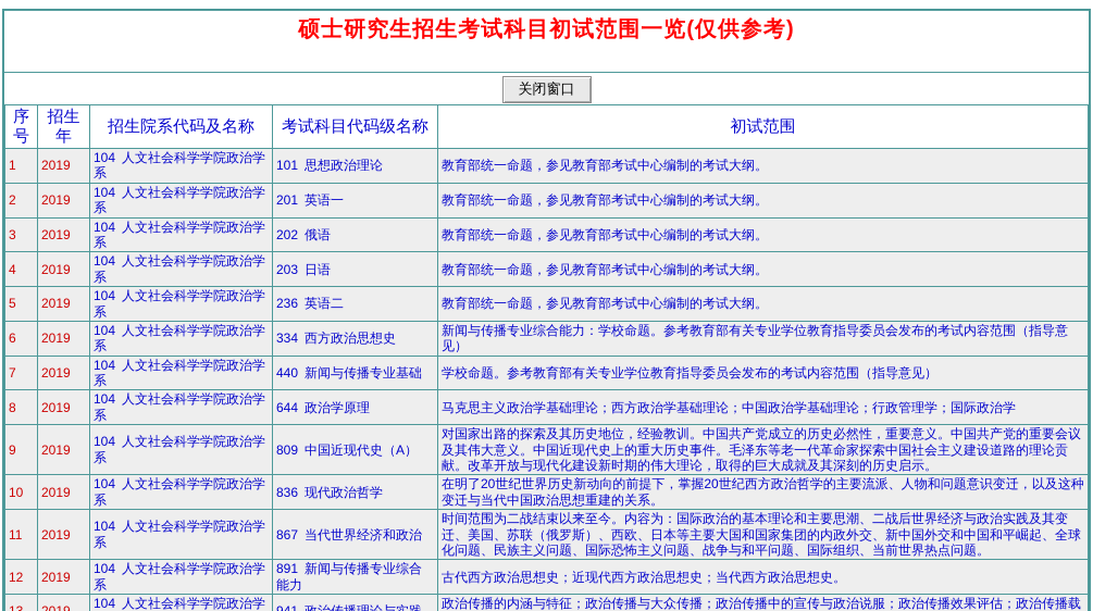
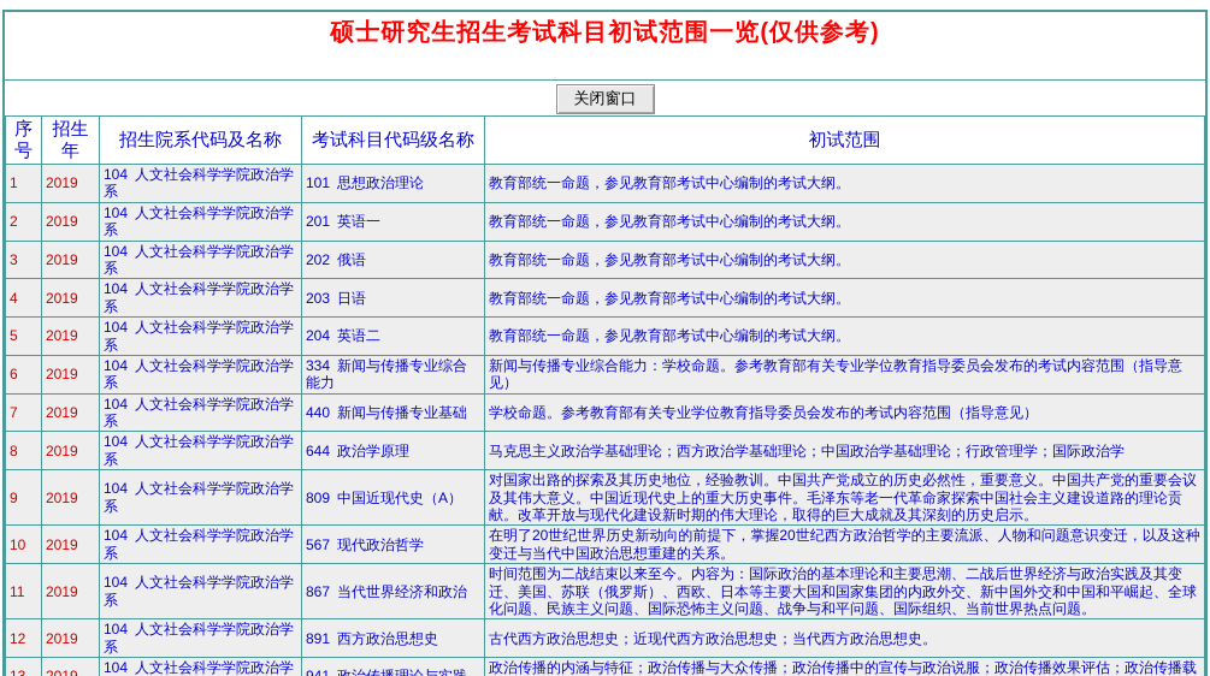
  硕士研究生招生考试科目初试范围一览(仅供参考)
  关闭窗口
  序号	招生年	招生院系代码及名称	考试科目代码级名称	初试范围
  1	2019	104 人文社会科学学院政治学系	101 思想政治理论	教育部统一命题，参见教育部考试中心编制的考试大纲。
  2	2019	104 人文社会科学学院政治学系	201 英语一	教育部统一命题，参见教育部考试中心编制的考试大纲。
  3	2019	104 人文社会科学学院政治学系	202 俄语	教育部统一命题，参见教育部考试中心编制的考试大纲。
  4	2019	104 人文社会科学学院政治学系	203 日语	教育部统一命题，参见教育部考试中心编制的考试大纲。
- 5	2019	104 人文社会科学学院政治学系	236 英语二	教育部统一命题，参见教育部考试中心编制的考试大纲。
+ 5	2019	104 人文社会科学学院政治学系	204 英语二	教育部统一命题，参见教育部考试中心编制的考试大纲。
- 6	2019	104 人文社会科学学院政治学系	334 西方政治思想史	新闻与传播专业综合能力：学校命题。参考教育部有关专业学位教育指导委员会发布的考试内容范围（指导意见）
+ 6	2019	104 人文社会科学学院政治学系	334 新闻与传播专业综合能力	新闻与传播专业综合能力：学校命题。参考教育部有关专业学位教育指导委员会发布的考试内容范围（指导意见）
  7	2019	104 人文社会科学学院政治学系	440 新闻与传播专业基础	学校命题。参考教育部有关专业学位教育指导委员会发布的考试内容范围（指导意见）
  8	2019	104 人文社会科学学院政治学系	644 政治学原理	马克思主义政治学基础理论；西方政治学基础理论；中国政治学基础理论；行政管理学；国际政治学
  9	2019	104 人文社会科学学院政治学系	809 中国近现代史（A）	对国家出路的探索及其历史地位，经验教训。中国共产党成立的历史必然性，重要意义。中国共产党的重要会议及其伟大意义。中国近现代史上的重大历史事件。毛泽东等老一代革命家探索中国社会主义建设道路的理论贡献。改革开放与现代化建设新时期的伟大理论，取得的巨大成就及其深刻的历史启示。
- 10	2019	104 人文社会科学学院政治学系	836 现代政治哲学	在明了20世纪世界历史新动向的前提下，掌握20世纪西方政治哲学的主要流派、人物和问题意识变迁，以及这种变迁与当代中国政治思想重建的关系。
+ 10	2019	104 人文社会科学学院政治学系	567 现代政治哲学	在明了20世纪世界历史新动向的前提下，掌握20世纪西方政治哲学的主要流派、人物和问题意识变迁，以及这种变迁与当代中国政治思想重建的关系。
  11	2019	104 人文社会科学学院政治学系	867 当代世界经济和政治	时间范围为二战结束以来至今。内容为：国际政治的基本理论和主要思潮、二战后世界经济与政治实践及其变迁、美国、苏联（俄罗斯）、西欧、日本等主要大国和国家集团的内政外交、新中国外交和中国和平崛起、全球化问题、民族主义问题、国际恐怖主义问题、战争与和平问题、国际组织、当前世界热点问题。
- 12	2019	104 人文社会科学学院政治学系	891 新闻与传播专业综合能力	古代西方政治思想史；近现代西方政治思想史；当代西方政治思想史。
+ 12	2019	104 人文社会科学学院政治学系	891 西方政治思想史	古代西方政治思想史；近现代西方政治思想史；当代西方政治思想史。
